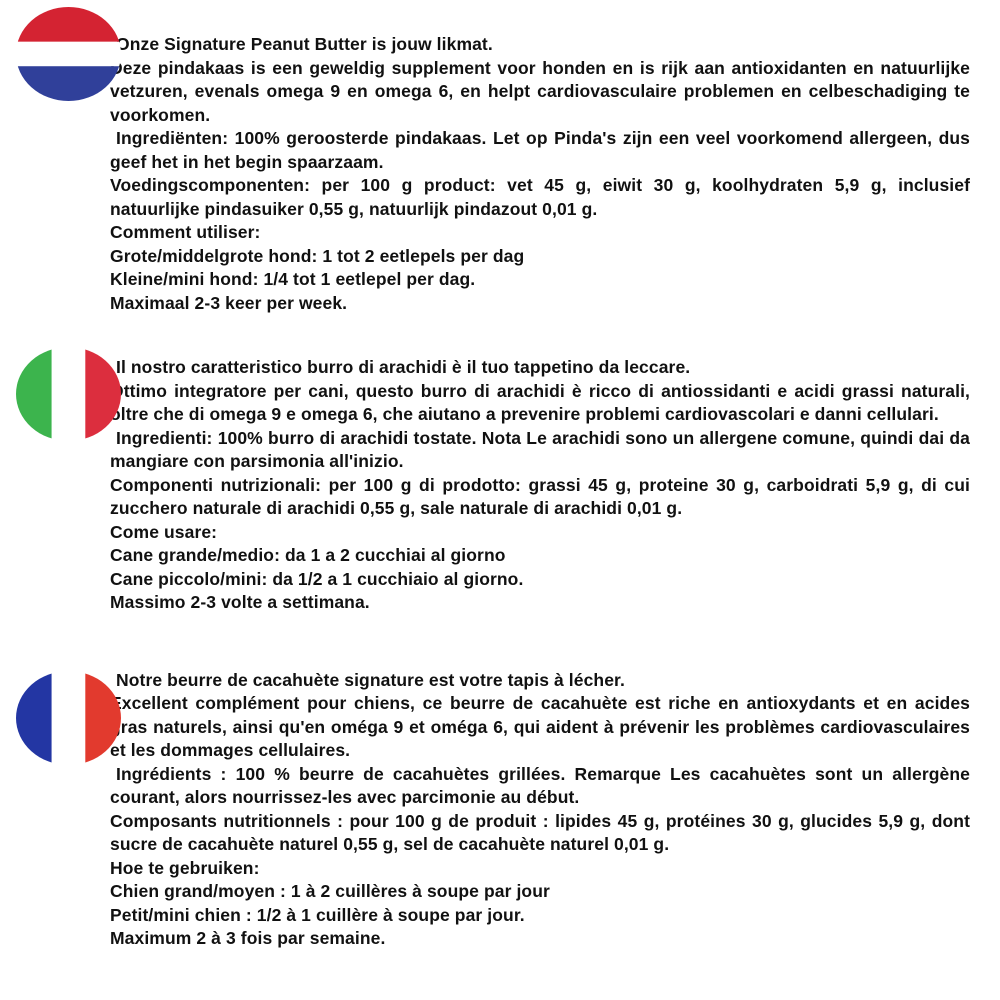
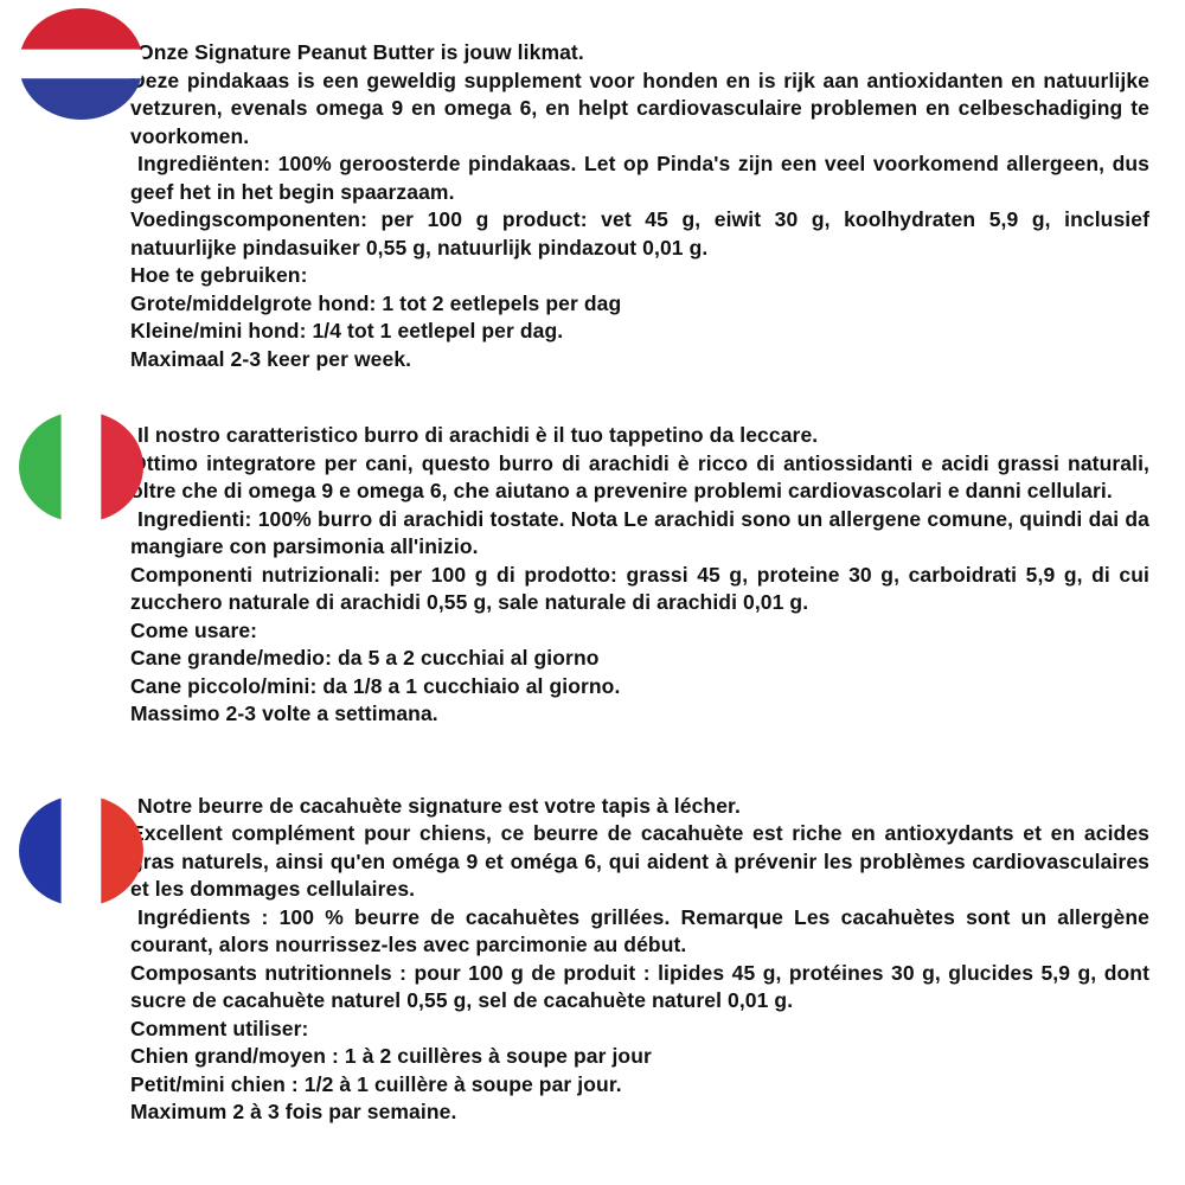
  Onze Signature Peanut Butter is jouw likmat.
  eze pindakaas is een geweldig supplement voor honden en is rijk aan antioxidanten en natuurlijke vetzuren, evenals omega 9 en omega 6, en helpt cardiovasculaire problemen en celbeschadiging te voorkomen.
  Ingrediënten: 100% geroosterde pindakaas. Let op Pinda's zijn een veel voorkomend allergeen, dus geef het in het begin spaarzaam.
  Voedingscomponenten: per 100 g product: vet 45 g, eiwit 30 g, koolhydraten 5,9 g, inclusief natuurlijke pindasuiker 0,55 g, natuurlijk pindazout 0,01 g.
- Comment utiliser:
+ Hoe te gebruiken:
  Grote/middelgrote hond: 1 tot 2 eetlepels per dag
  Kleine/mini hond: 1/4 tot 1 eetlepel per dag.
  Maximaal 2-3 keer per week.
  Il nostro caratteristico burro di arachidi è il tuo tappetino da leccare.
  ttimo integratore per cani, questo burro di arachidi è ricco di antiossidanti e acidi grassi naturali, ltre che di omega 9 e omega 6, che aiutano a prevenire problemi cardiovascolari e danni cellulari.
  Ingredienti: 100% burro di arachidi tostate. Nota Le arachidi sono un allergene comune, quindi dai da mangiare con parsimonia all'inizio.
  Componenti nutrizionali: per 100 g di prodotto: grassi 45 g, proteine 30 g, carboidrati 5,9 g, di cui zucchero naturale di arachidi 0,55 g, sale naturale di arachidi 0,01 g.
  Come usare:
- Cane grande/medio: da 1 a 2 cucchiai al giorno
+ Cane grande/medio: da 5 a 2 cucchiai al giorno
- Cane piccolo/mini: da 1/2 a 1 cucchiaio al giorno.
+ Cane piccolo/mini: da 1/8 a 1 cucchiaio al giorno.
  Massimo 2-3 volte a settimana.
  Notre beurre de cacahuète signature est votre tapis à lécher.
  xcellent complément pour chiens, ce beurre de cacahuète est riche en antioxydants et en acides ras naturels, ainsi qu'en oméga 9 et oméga 6, qui aident à prévenir les problèmes cardiovasculaires et les dommages cellulaires.
  Ingrédients : 100 % beurre de cacahuètes grillées. Remarque Les cacahuètes sont un allergène courant, alors nourrissez-les avec parcimonie au début.
  Composants nutritionnels : pour 100 g de produit : lipides 45 g, protéines 30 g, glucides 5,9 g, dont sucre de cacahuète naturel 0,55 g, sel de cacahuète naturel 0,01 g.
- Hoe te gebruiken:
+ Comment utiliser:
  Chien grand/moyen : 1 à 2 cuillères à soupe par jour
  Petit/mini chien : 1/2 à 1 cuillère à soupe par jour.
  Maximum 2 à 3 fois par semaine.
